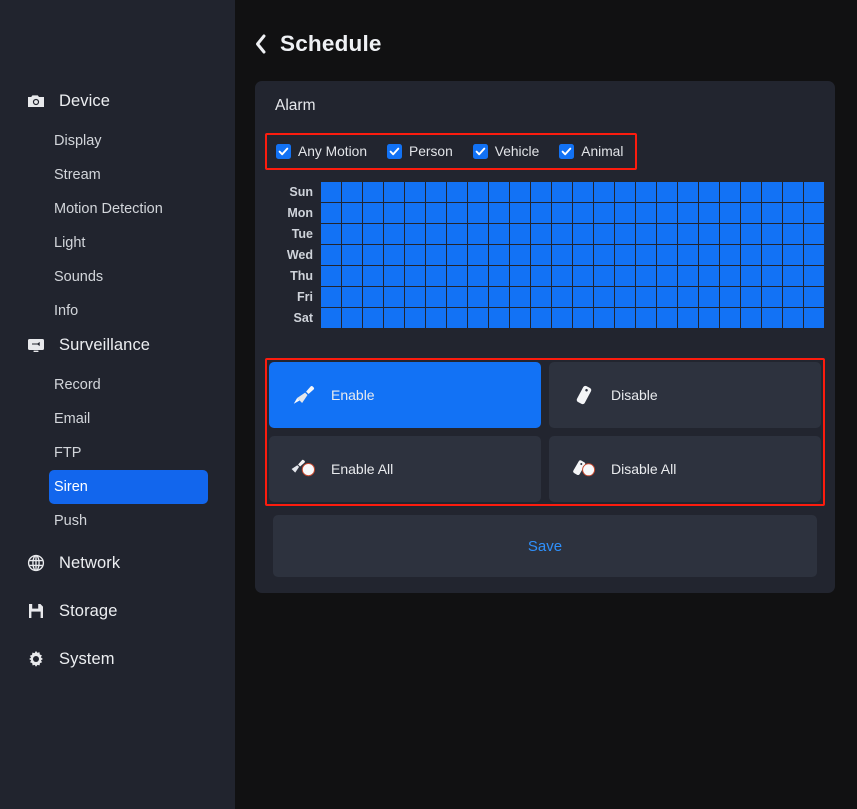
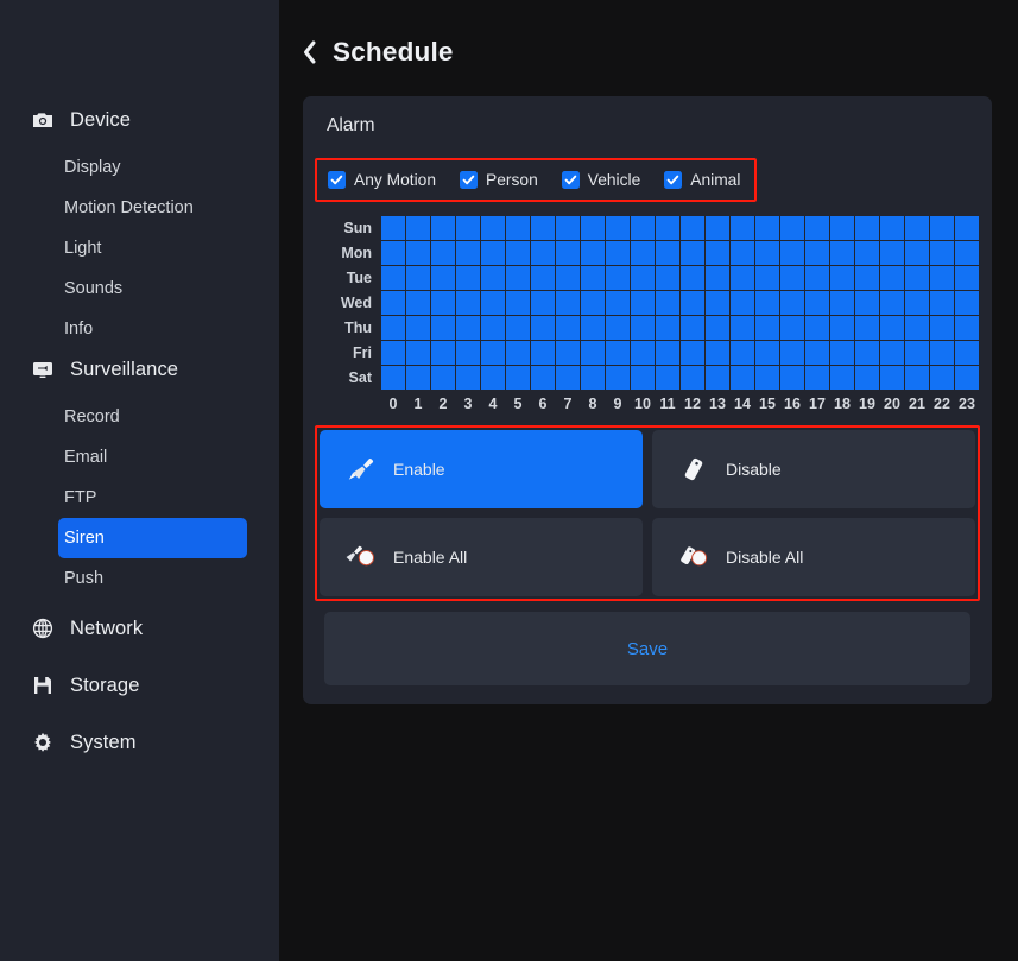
  Device
  Display
- Stream
  Motion Detection
  Light
  Sounds
  Info
  Surveillance
  Record
  Email
  FTP
  Siren
  Push
  Network
  Storage
  System
  Schedule
  Alarm
  Any Motion
  Person
  Vehicle
  Animal
  Sun
  Mon
  Tue
  Wed
  Thu
  Fri
  Sat
+ 0
+ 1
+ 2
+ 3
+ 4
+ 5
+ 6
+ 7
+ 8
+ 9
+ 10
+ 11
+ 12
+ 13
+ 14
+ 15
+ 16
+ 17
+ 18
+ 19
+ 20
+ 21
+ 22
+ 23
  Enable
  Disable
  Enable All
  Disable All
  Save
